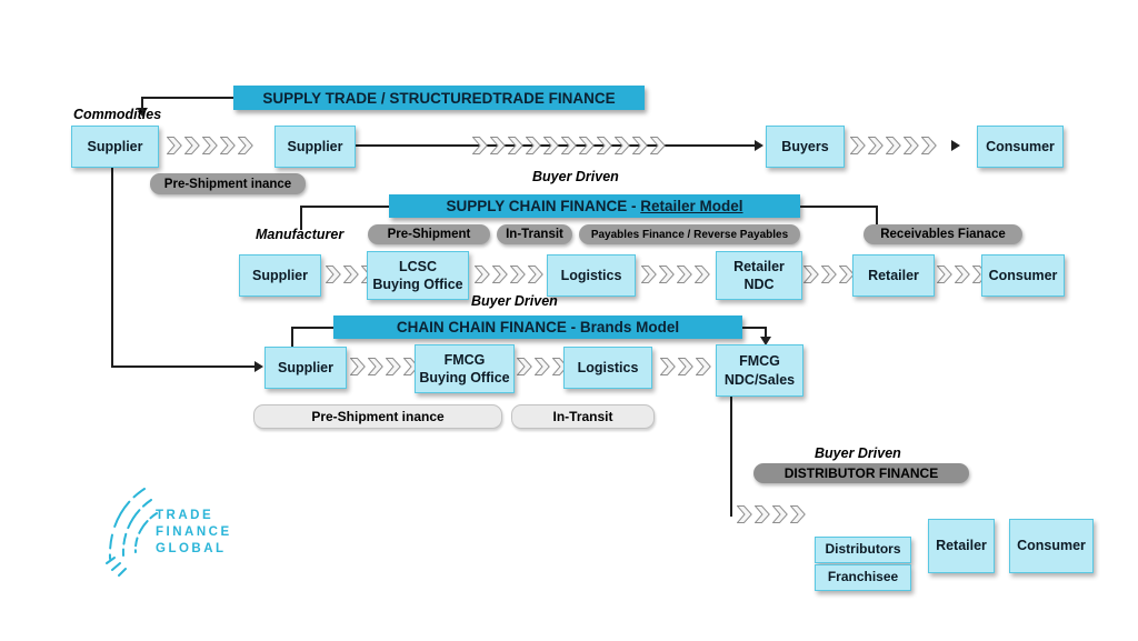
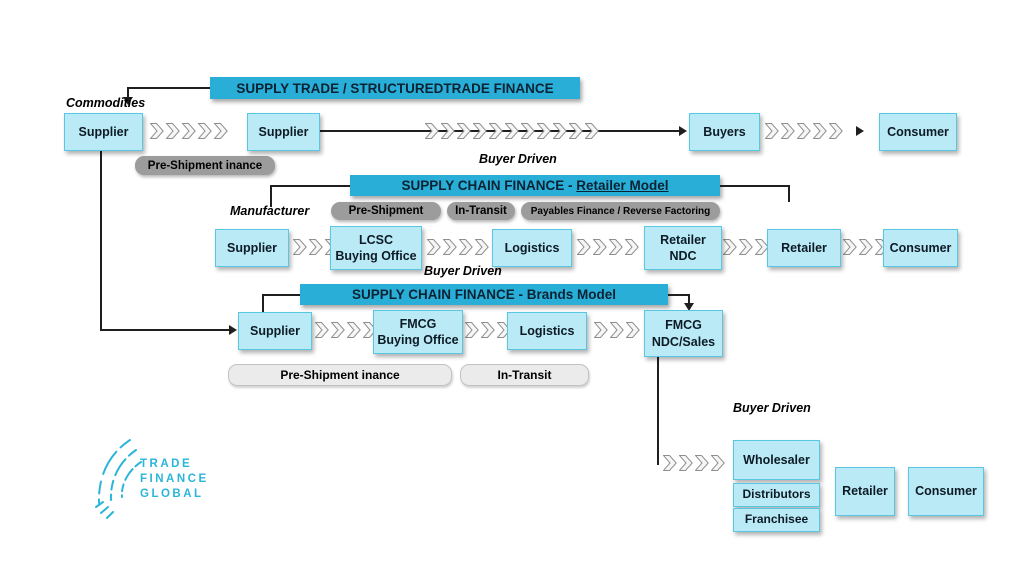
  SUPPLY TRADE / STRUCTUREDTRADE FINANCE
  SUPPLY CHAIN FINANCE -
  Retailer Model
- CHAIN CHAIN FINANCE - Brands Model
+ SUPPLY CHAIN FINANCE - Brands Model
  Commodities
  Buyer Driven
  Manufacturer
  Buyer Driven
  Buyer Driven
  Pre-Shipment inance
  Pre-Shipment
  In-Transit
- Payables Finance / Reverse Payables
+ Payables Finance / Reverse Factoring
- Receivables Fianace
  Pre-Shipment inance
  In-Transit
- DISTRIBUTOR FINANCE
  Supplier
  Supplier
  Buyers
  Consumer
  Supplier
  LCSC
  Buying Office
  Logistics
  Retailer
  NDC
  Retailer
  Consumer
  Supplier
  FMCG
  Buying Office
  Logistics
  FMCG
  NDC/Sales
+ Wholesaler
  Distributors
  Franchisee
  Retailer
  Consumer
  TRADE
  FINANCE
  GLOBAL
